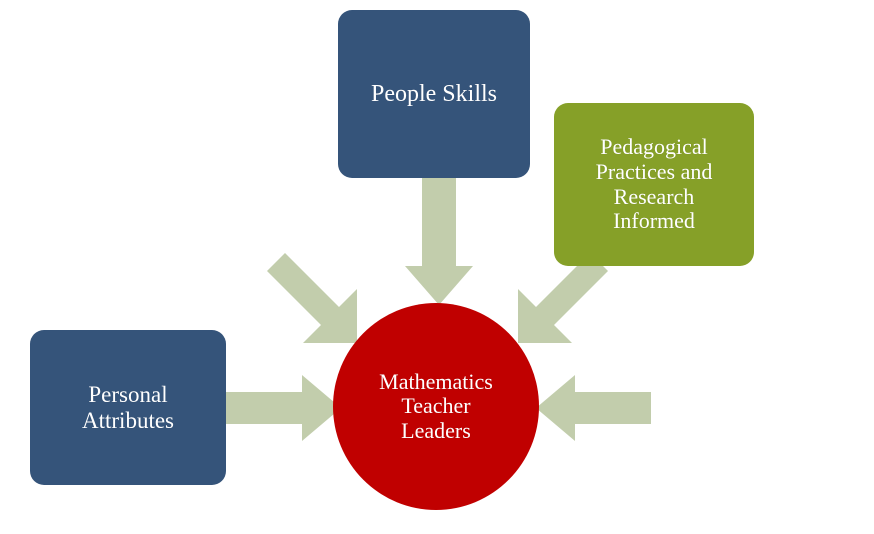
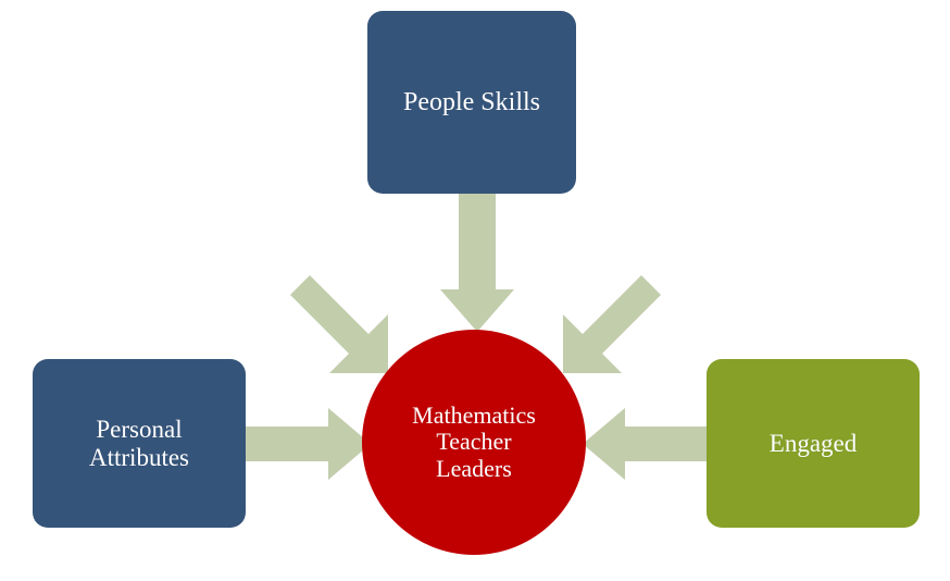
  People Skills
- Pedagogical
- Practices and
- Research
- Informed
  Personal
  Attributes
+ Engaged
  Mathematics
  Teacher
  Leaders
